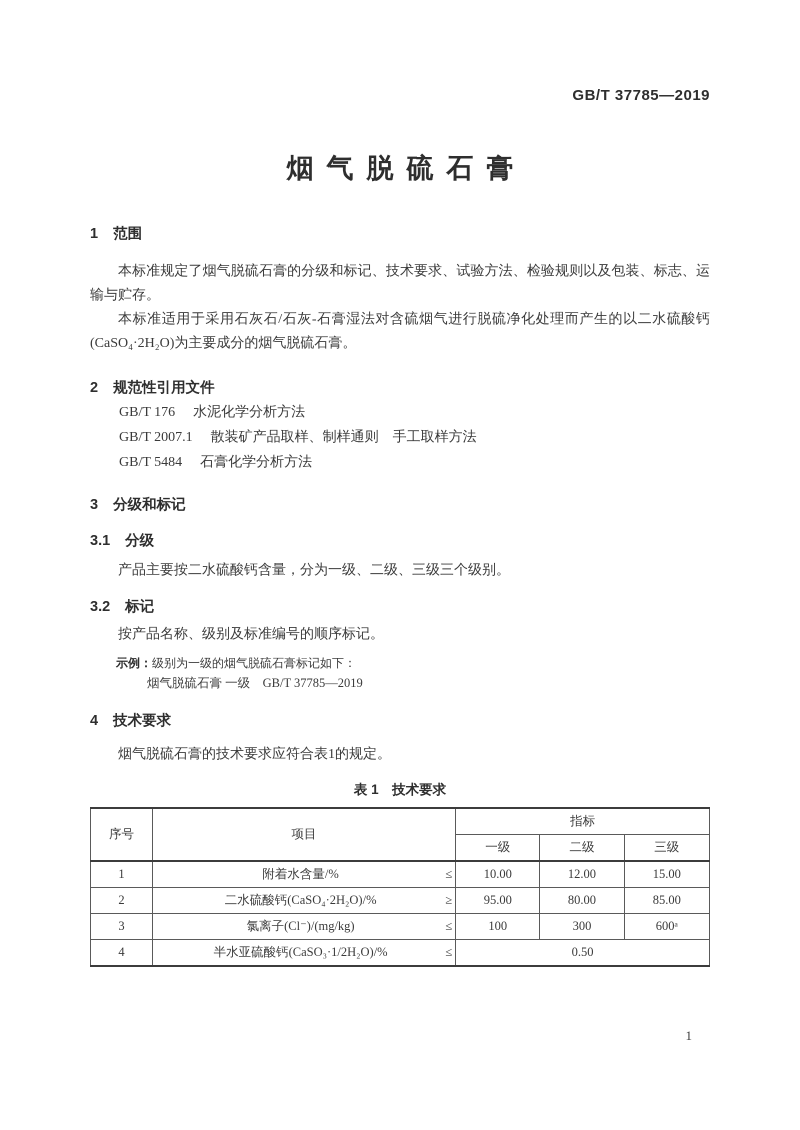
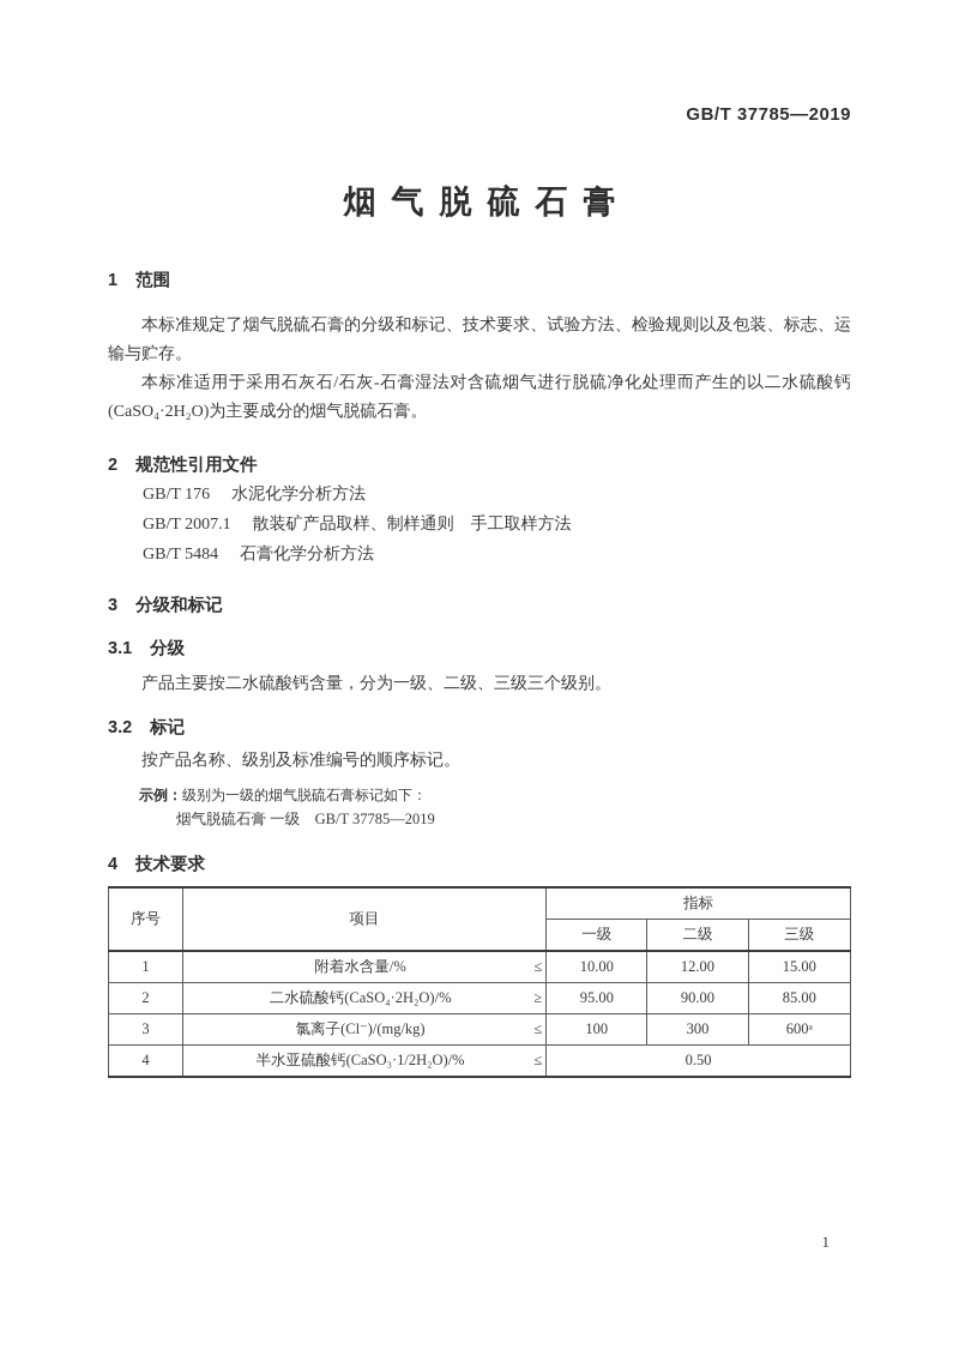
  GB/T 37785—2019
  烟气脱硫石膏
  1 范围
  本标准规定了烟气脱硫石膏的分级和标记、技术要求、试验方法、检验规则以及包装、标志、运输与贮存。
  本标准适用于采用石灰石/石灰-石膏湿法对含硫烟气进行脱硫净化处理而产生的以二水硫酸钙(CaSO₄·2H₂O)为主要成分的烟气脱硫石膏。
  2 规范性引用文件
  GB/T 176 水泥化学分析方法
  GB/T 2007.1 散装矿产品取样、制样通则 手工取样方法
  GB/T 5484 石膏化学分析方法
  3 分级和标记
  3.1 分级
  产品主要按二水硫酸钙含量，分为一级、二级、三级三个级别。
  3.2 标记
  按产品名称、级别及标准编号的顺序标记。
  示例：级别为一级的烟气脱硫石膏标记如下：
  烟气脱硫石膏 一级 GB/T 37785—2019
  4 技术要求
- 烟气脱硫石膏的技术要求应符合表1的规定。
- 表 1 技术要求
  序号	项目	指标
  一级	二级	三级
  1	≤附着水含量/%	10.00	12.00	15.00
- 2	≥二水硫酸钙(CaSO₄·2H₂O)/%	95.00	80.00	85.00
+ 2	≥二水硫酸钙(CaSO₄·2H₂O)/%	95.00	90.00	85.00
  3	≤氯离子(Cl⁻)/(mg/kg)	100	300	600ᵃ
  4	≤半水亚硫酸钙(CaSO₃·1/2H₂O)/%	0.50
  1
